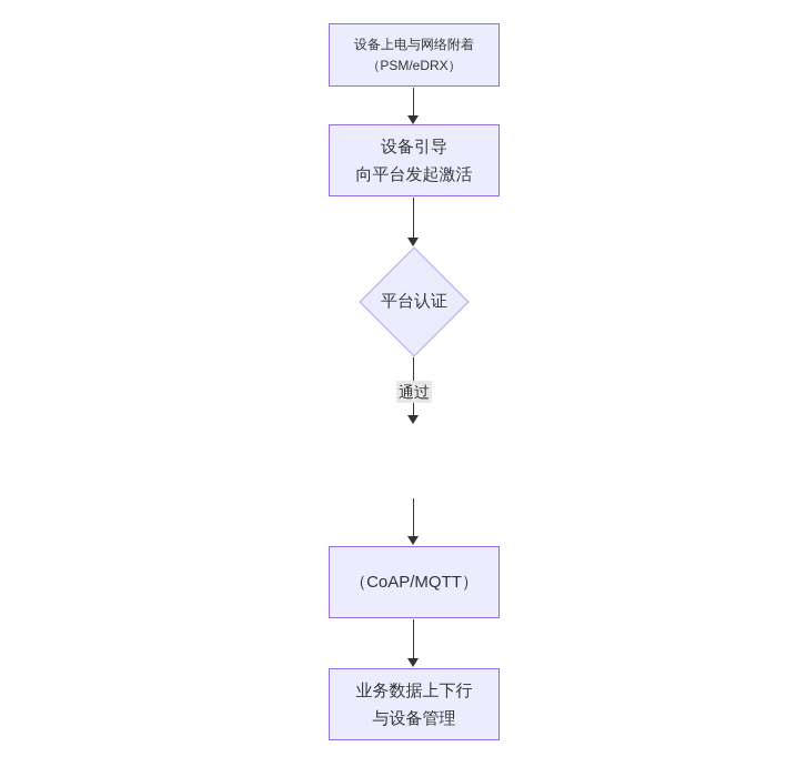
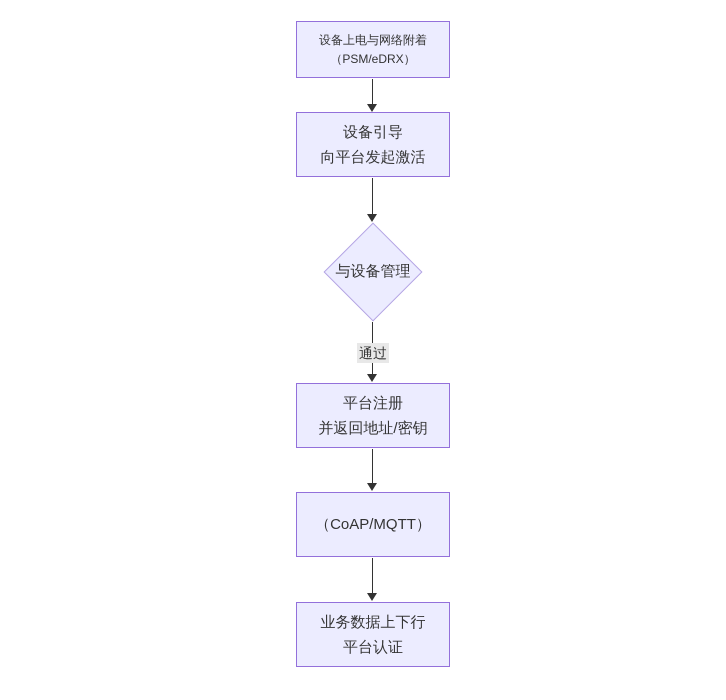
  设备上电与网络附着
  （PSM/eDRX）
  设备引导
  向平台发起激活
- 平台认证
+ 与设备管理
  通过
+ 平台注册
+ 并返回地址/密钥
  （CoAP/MQTT）
  业务数据上下行
- 与设备管理
+ 平台认证
